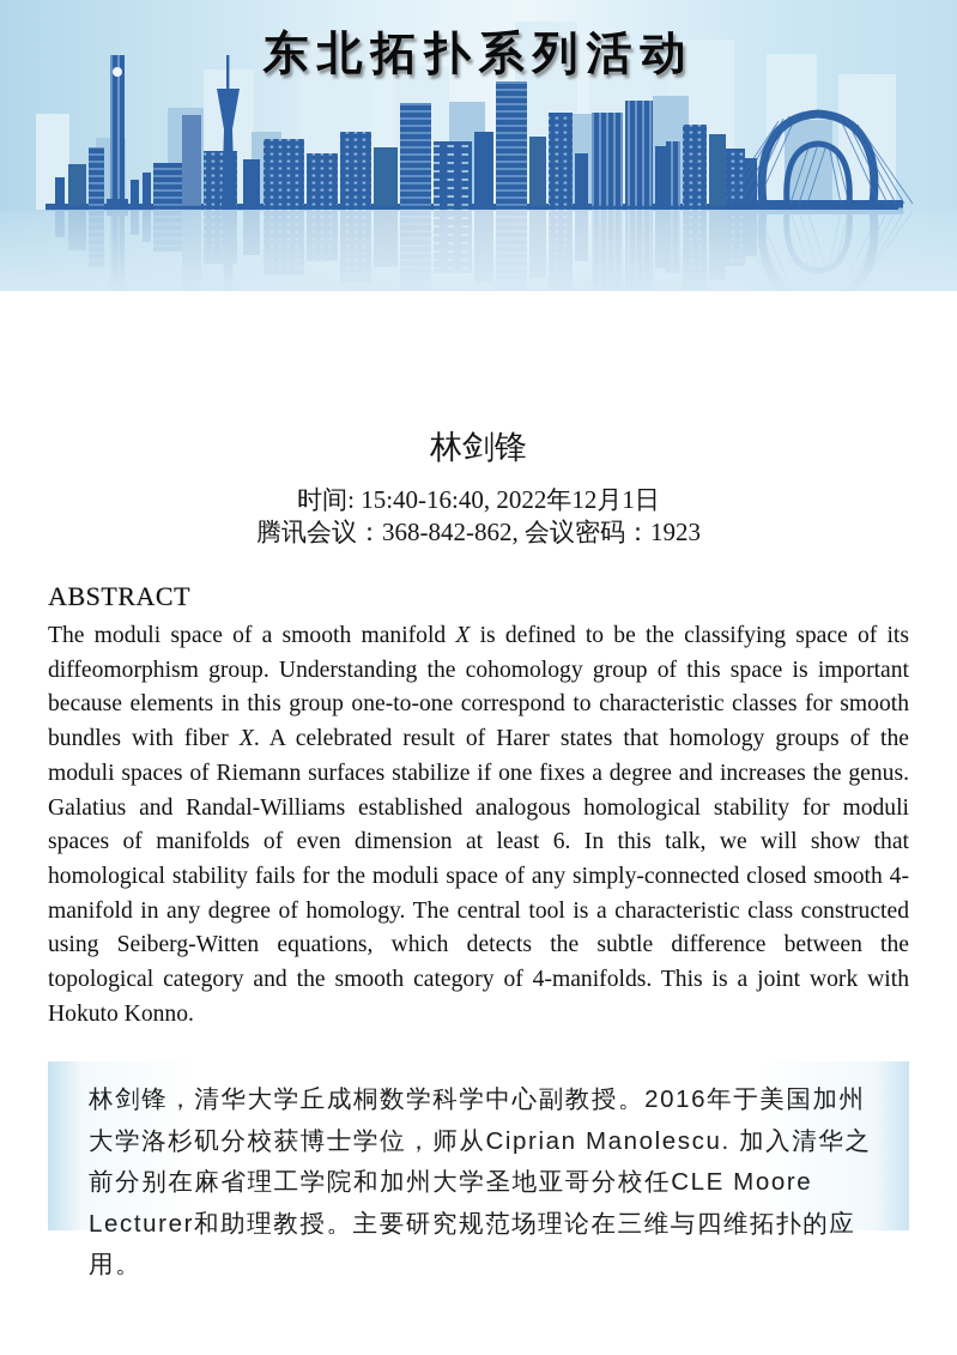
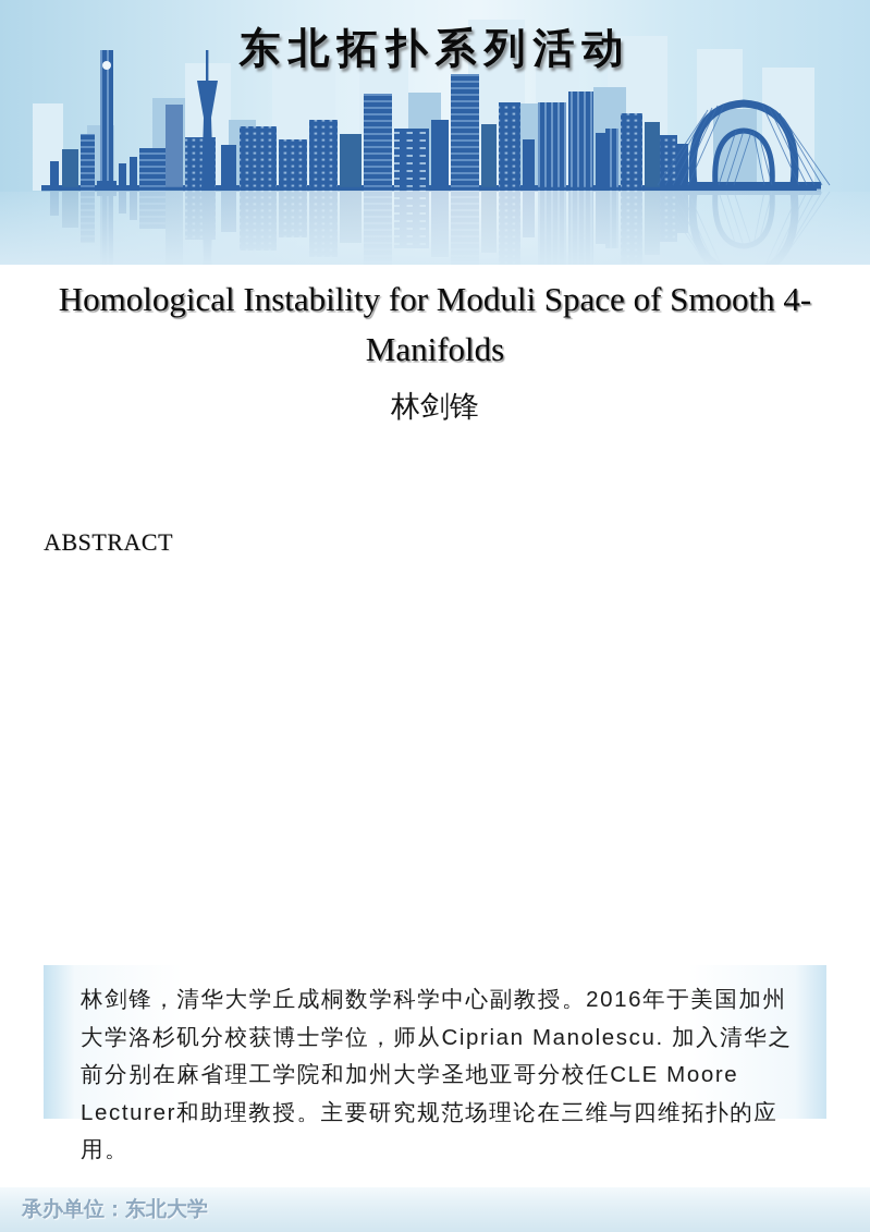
  东北拓扑系列活动
+ Homological Instability for Moduli Space of Smooth 4-Manifolds
  林剑锋
- 时间: 15:40-16:40, 2022年12月1日
- 腾讯会议：368-842-862, 会议密码：1923
  ABSTRACT
- The moduli space of a smooth manifold X is defined to be the classifying space of its diffeomorphism group. Understanding the cohomology group of this space is important because elements in this group one-to-one correspond to characteristic classes for smooth bundles with fiber X. A celebrated result of Harer states that homology groups of the moduli spaces of Riemann surfaces stabilize if one fixes a degree and increases the genus. Galatius and Randal-Williams established analogous homological stability for moduli spaces of manifolds of even dimension at least 6. In this talk, we will show that homological stability fails for the moduli space of any simply-connected closed smooth 4-manifold in any degree of homology. The central tool is a characteristic class constructed using Seiberg-Witten equations, which detects the subtle difference between the topological category and the smooth category of 4-manifolds. This is a joint work with Hokuto Konno.
  林剑锋，清华大学丘成桐数学科学中心副教授。2016年于美国加州大学洛杉矶分校获博士学位，师从Ciprian Manolescu. 加入清华之前分别在麻省理工学院和加州大学圣地亚哥分校任CLE Moore Lecturer和助理教授。主要研究规范场理论在三维与四维拓扑的应用。
+ 承办单位：东北大学
